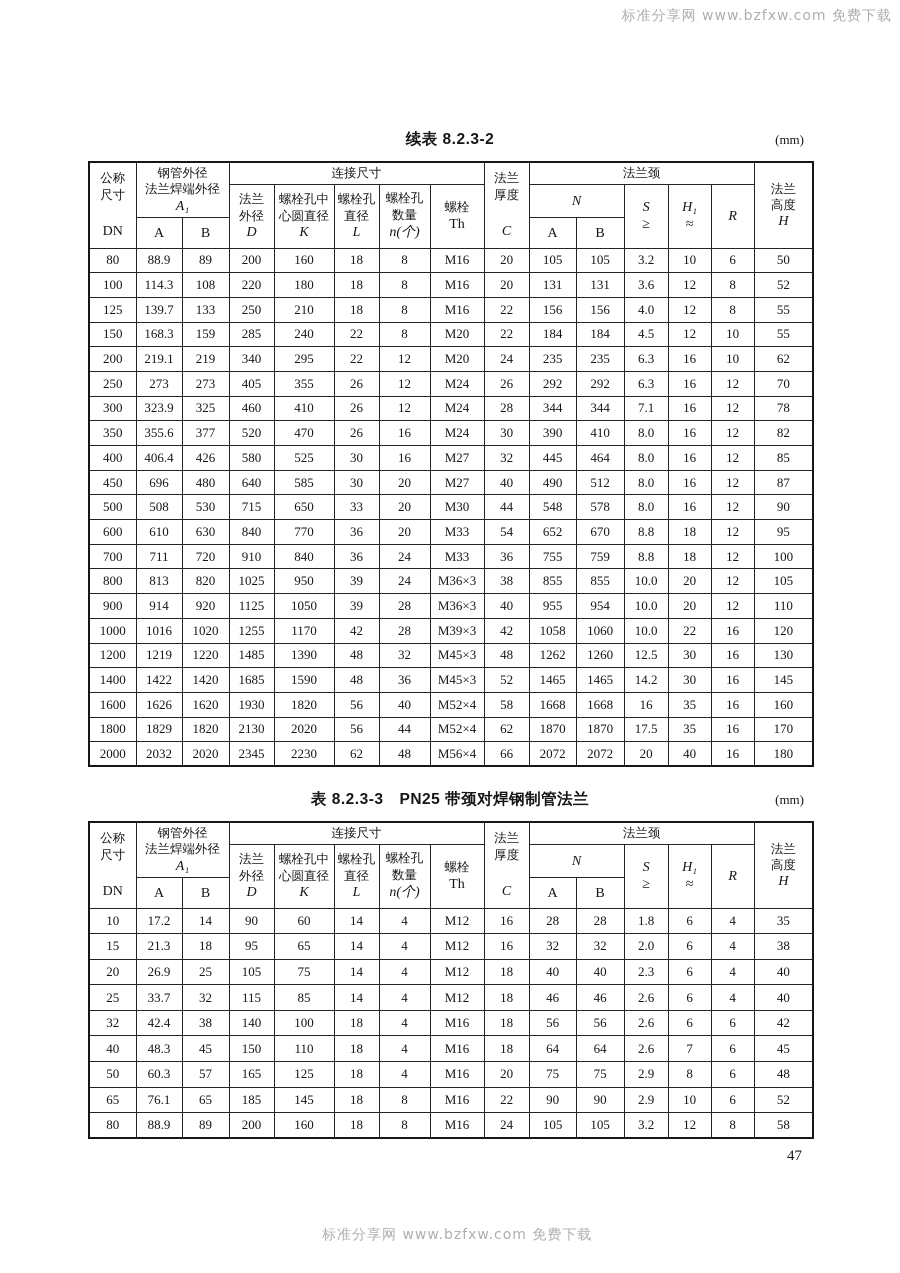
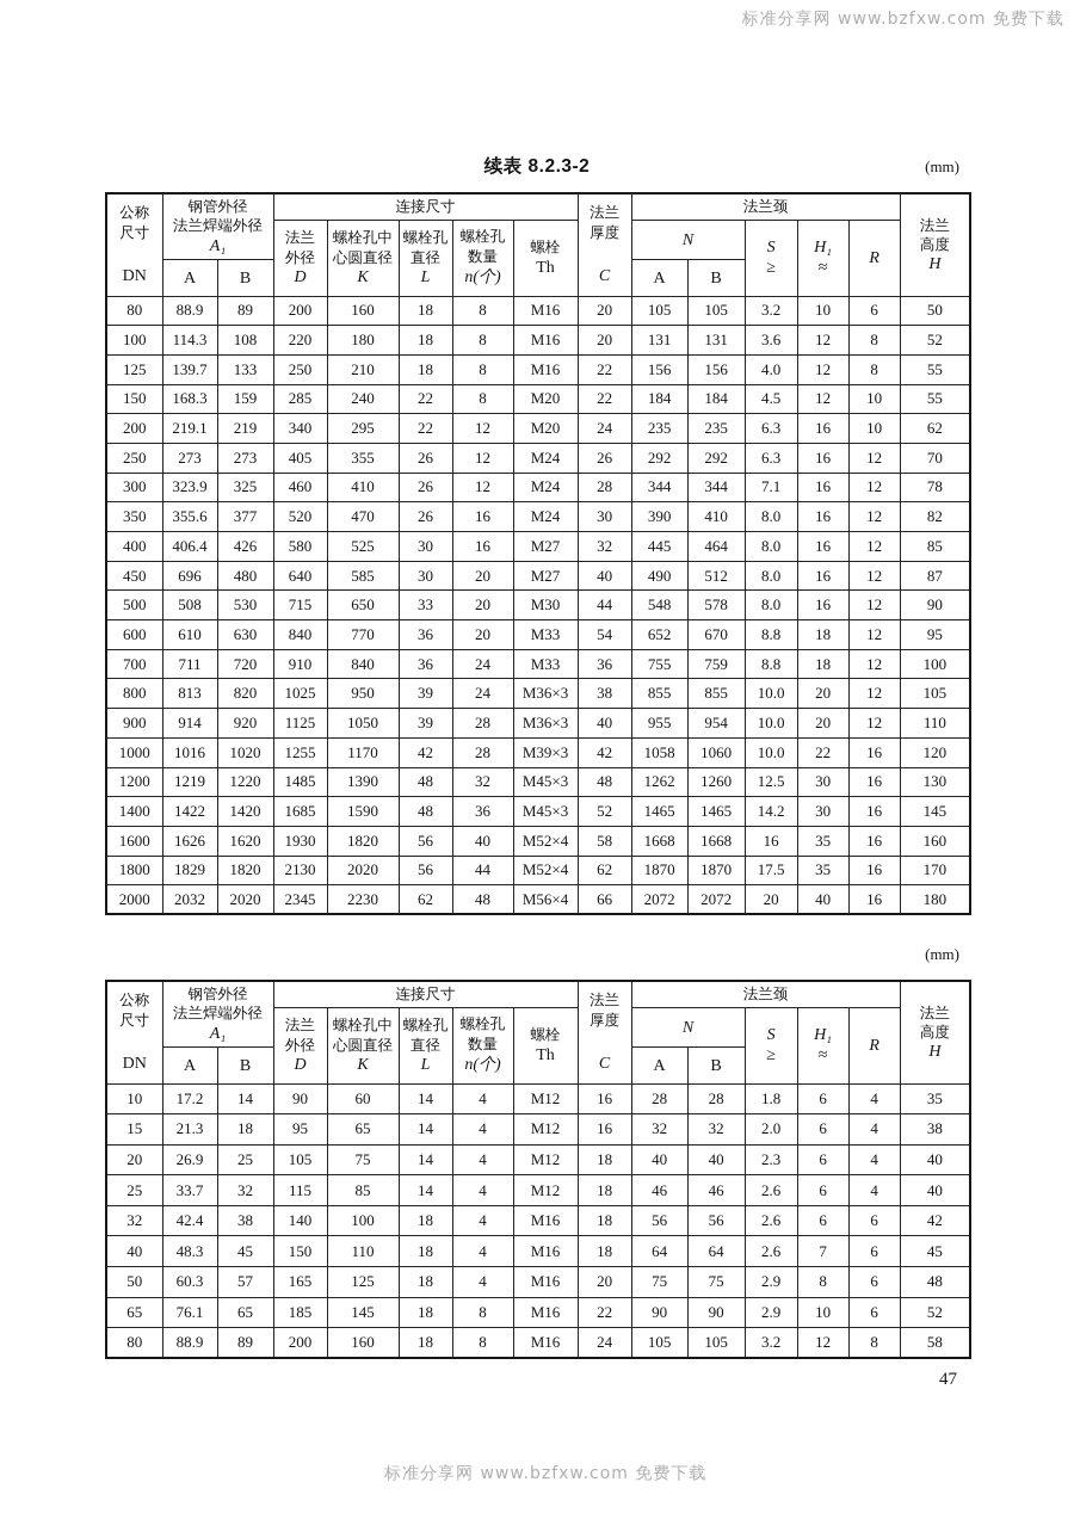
  标准分享网 www.bzfxw.com 免费下载
  续表 8.2.3-2
  (mm)
  公称 尺寸 DN	钢管外径 法兰焊端外径 A₁	连接尺寸	法兰 厚度 C	法兰颈	法兰 高度 H
  法兰 外径 D	螺栓孔中 心圆直径 K	螺栓孔 直径 L	螺栓孔 数量 n(个)	螺栓 Th	N	S ≥	H₁ ≈	R
  A	B	A	B
  80	88.9	89	200	160	18	8	M16	20	105	105	3.2	10	6	50
  100	114.3	108	220	180	18	8	M16	20	131	131	3.6	12	8	52
  125	139.7	133	250	210	18	8	M16	22	156	156	4.0	12	8	55
  150	168.3	159	285	240	22	8	M20	22	184	184	4.5	12	10	55
  200	219.1	219	340	295	22	12	M20	24	235	235	6.3	16	10	62
  250	273	273	405	355	26	12	M24	26	292	292	6.3	16	12	70
  300	323.9	325	460	410	26	12	M24	28	344	344	7.1	16	12	78
  350	355.6	377	520	470	26	16	M24	30	390	410	8.0	16	12	82
  400	406.4	426	580	525	30	16	M27	32	445	464	8.0	16	12	85
  450	696	480	640	585	30	20	M27	40	490	512	8.0	16	12	87
  500	508	530	715	650	33	20	M30	44	548	578	8.0	16	12	90
  600	610	630	840	770	36	20	M33	54	652	670	8.8	18	12	95
  700	711	720	910	840	36	24	M33	36	755	759	8.8	18	12	100
  800	813	820	1025	950	39	24	M36×3	38	855	855	10.0	20	12	105
  900	914	920	1125	1050	39	28	M36×3	40	955	954	10.0	20	12	110
  1000	1016	1020	1255	1170	42	28	M39×3	42	1058	1060	10.0	22	16	120
  1200	1219	1220	1485	1390	48	32	M45×3	48	1262	1260	12.5	30	16	130
  1400	1422	1420	1685	1590	48	36	M45×3	52	1465	1465	14.2	30	16	145
  1600	1626	1620	1930	1820	56	40	M52×4	58	1668	1668	16	35	16	160
  1800	1829	1820	2130	2020	56	44	M52×4	62	1870	1870	17.5	35	16	170
  2000	2032	2020	2345	2230	62	48	M56×4	66	2072	2072	20	40	16	180
- 表 8.2.3-3 PN25 带颈对焊钢制管法兰
  (mm)
  公称 尺寸 DN	钢管外径 法兰焊端外径 A₁	连接尺寸	法兰 厚度 C	法兰颈	法兰 高度 H
  法兰 外径 D	螺栓孔中 心圆直径 K	螺栓孔 直径 L	螺栓孔 数量 n(个)	螺栓 Th	N	S ≥	H₁ ≈	R
  A	B	A	B
  10	17.2	14	90	60	14	4	M12	16	28	28	1.8	6	4	35
  15	21.3	18	95	65	14	4	M12	16	32	32	2.0	6	4	38
  20	26.9	25	105	75	14	4	M12	18	40	40	2.3	6	4	40
  25	33.7	32	115	85	14	4	M12	18	46	46	2.6	6	4	40
  32	42.4	38	140	100	18	4	M16	18	56	56	2.6	6	6	42
  40	48.3	45	150	110	18	4	M16	18	64	64	2.6	7	6	45
  50	60.3	57	165	125	18	4	M16	20	75	75	2.9	8	6	48
  65	76.1	65	185	145	18	8	M16	22	90	90	2.9	10	6	52
  80	88.9	89	200	160	18	8	M16	24	105	105	3.2	12	8	58
  47
  标准分享网 www.bzfxw.com 免费下载
